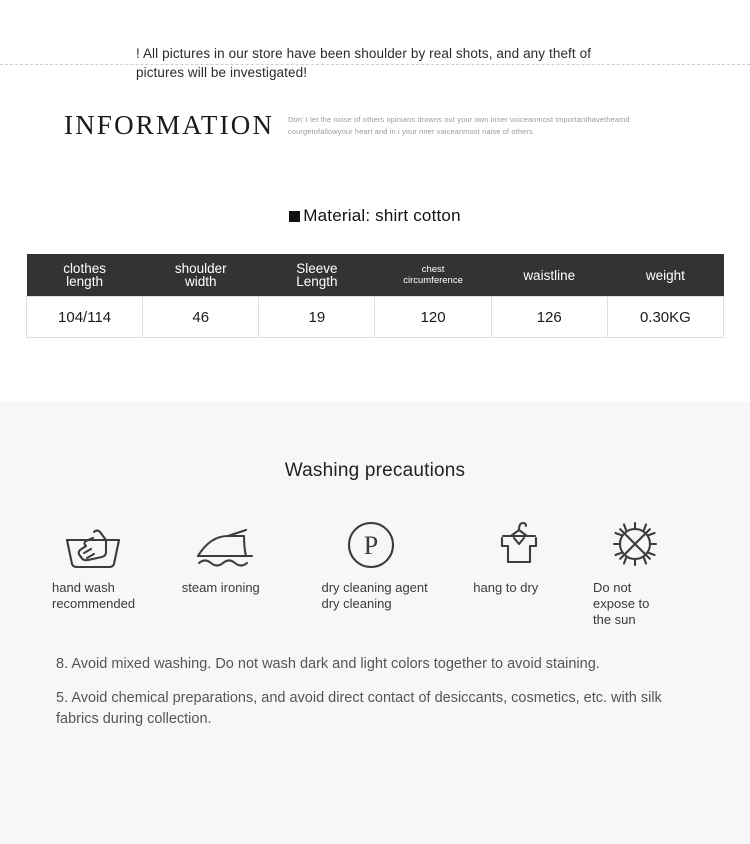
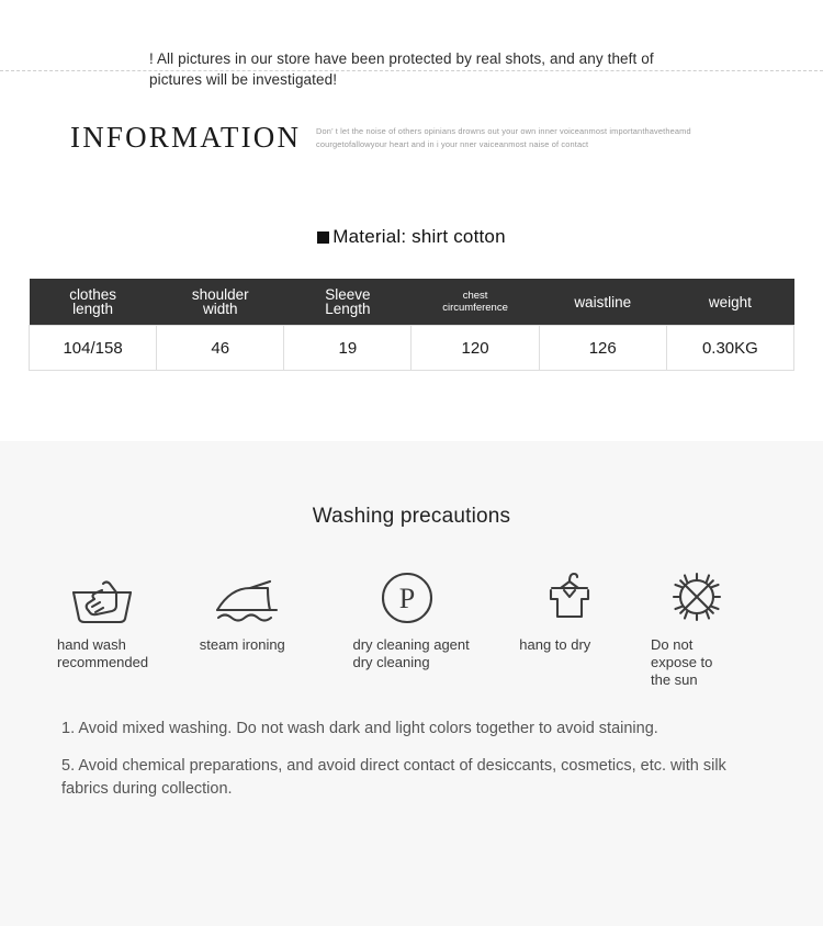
- ! All pictures in our store have been shoulder by real shots, and any theft of pictures will be investigated!
+ ! All pictures in our store have been protected by real shots, and any theft of pictures will be investigated!
  INFORMATION
  Don’ t let the noise of others opinians drowns out your own inner voiceanmost importanthavetheamd
- courgetofallowyour heart and in i your nner vaiceanmost naise of others
+ courgetofallowyour heart and in i your nner vaiceanmost naise of contact
  Material: shirt cotton
  clothes length	shoulder width	Sleeve Length	chest circumference	waistline	weight
- 104/114	46	19	120	126	0.30KG
+ 104/158	46	19	120	126	0.30KG
  Washing precautions
  hand wash
  recommended
  steam ironing
  P
  dry cleaning agent
  dry cleaning
  hang to dry
  Do not
  expose to
  the sun
- 8. Avoid mixed washing. Do not wash dark and light colors together to avoid staining.
+ 1. Avoid mixed washing. Do not wash dark and light colors together to avoid staining.
  5. Avoid chemical preparations, and avoid direct contact of desiccants, cosmetics, etc. with silk fabrics during collection.
